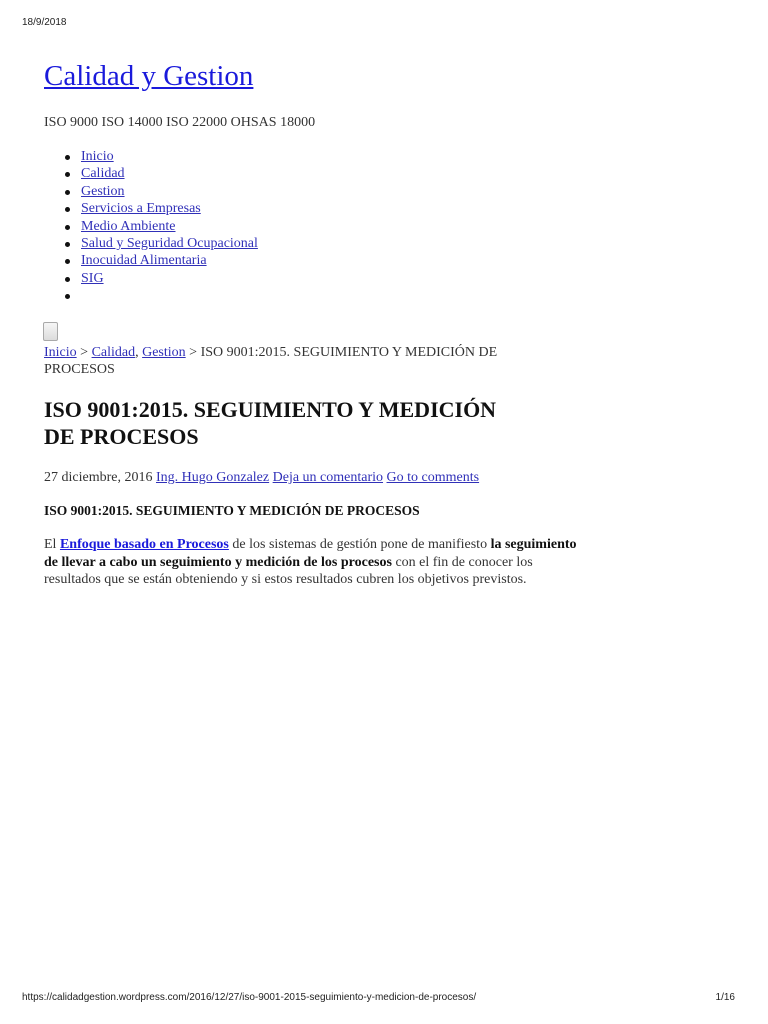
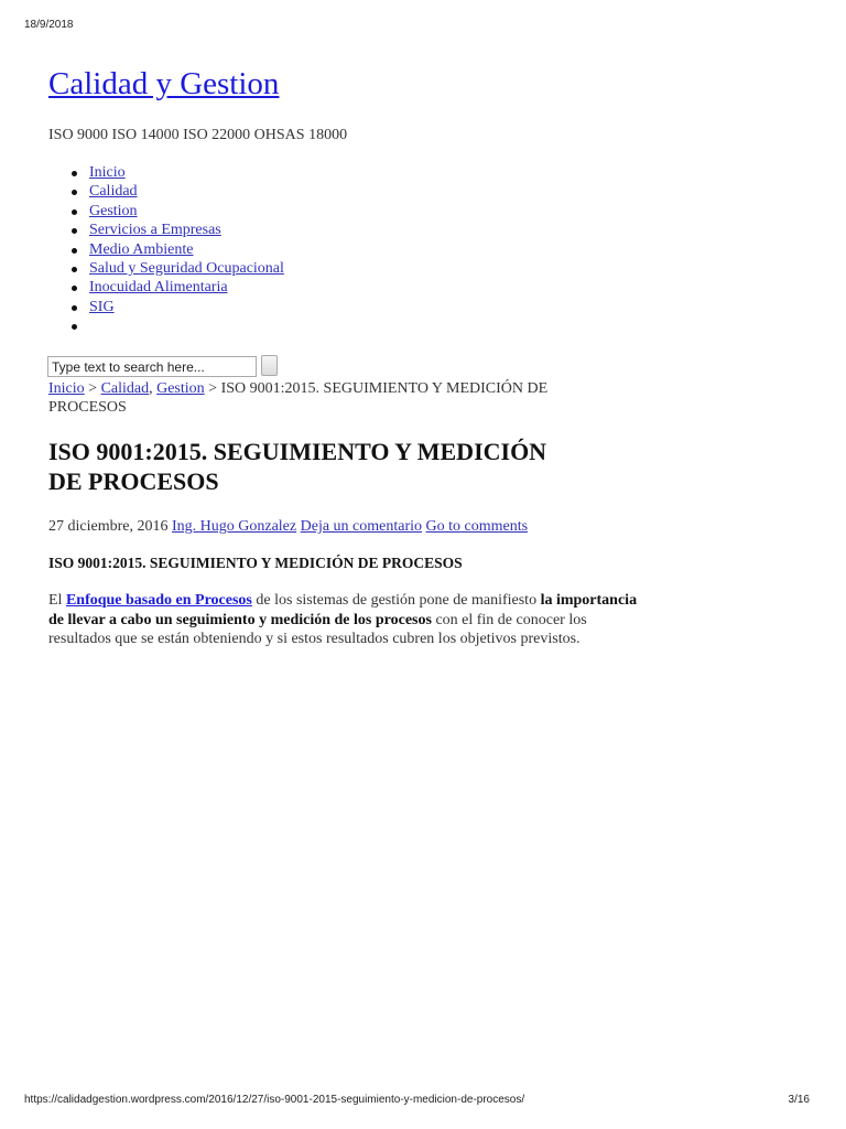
  18/9/2018
  Calidad y Gestion
  ISO 9000 ISO 14000 ISO 22000 OHSAS 18000
  Inicio
  Calidad
  Gestion
  Servicios a Empresas
  Medio Ambiente
  Salud y Seguridad Ocupacional
  Inocuidad Alimentaria
  SIG
+ Type text to search here...
  Inicio > Calidad, Gestion > ISO 9001:2015. SEGUIMIENTO Y MEDICIÓN DE PROCESOS
  ISO 9001:2015. SEGUIMIENTO Y MEDICIÓN DE PROCESOS
  27 diciembre, 2016 Ing. Hugo Gonzalez Deja un comentario Go to comments
  ISO 9001:2015. SEGUIMIENTO Y MEDICIÓN DE PROCESOS
- El Enfoque basado en Procesos de los sistemas de gestión pone de manifiesto la seguimiento de llevar a cabo un seguimiento y medición de los procesos con el fin de conocer los resultados que se están obteniendo y si estos resultados cubren los objetivos previstos.
+ El Enfoque basado en Procesos de los sistemas de gestión pone de manifiesto la importancia de llevar a cabo un seguimiento y medición de los procesos con el fin de conocer los resultados que se están obteniendo y si estos resultados cubren los objetivos previstos.
  https://calidadgestion.wordpress.com/2016/12/27/iso-9001-2015-seguimiento-y-medicion-de-procesos/
- 1/16
+ 3/16
